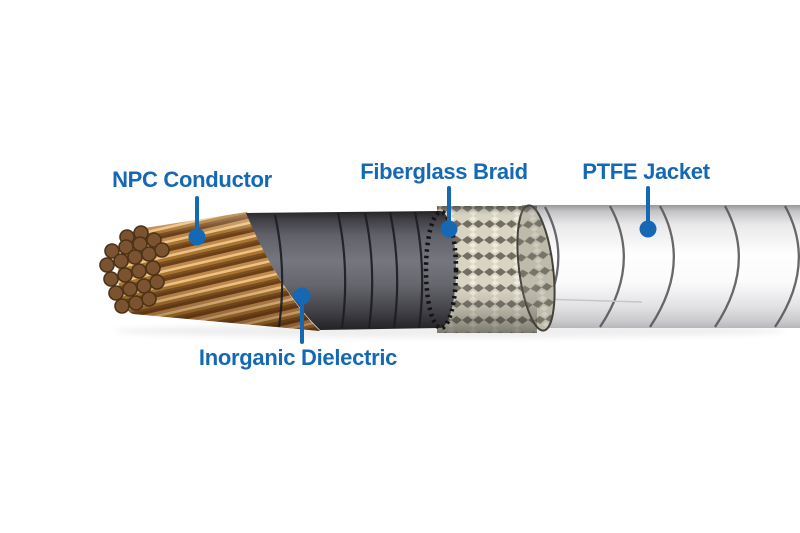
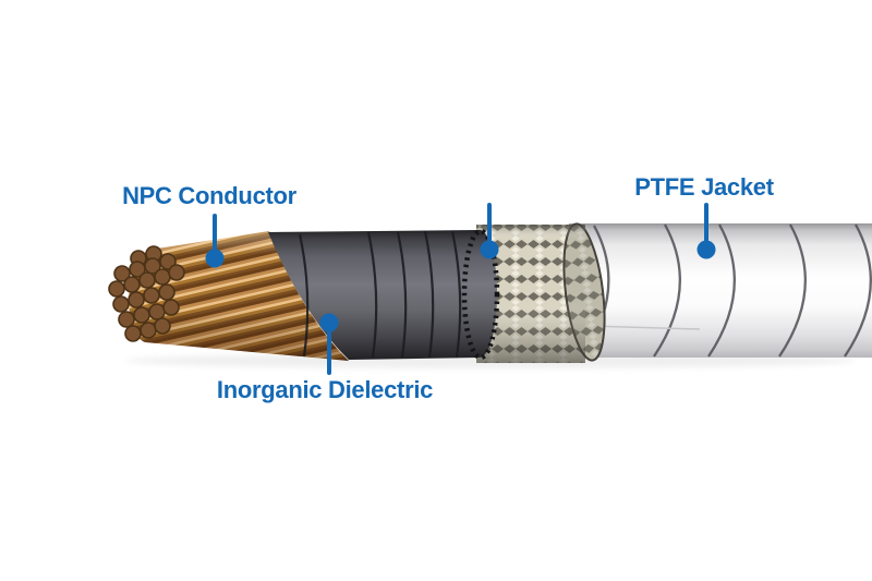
  NPC Conductor
- Fiberglass Braid
  PTFE Jacket
  Inorganic Dielectric
